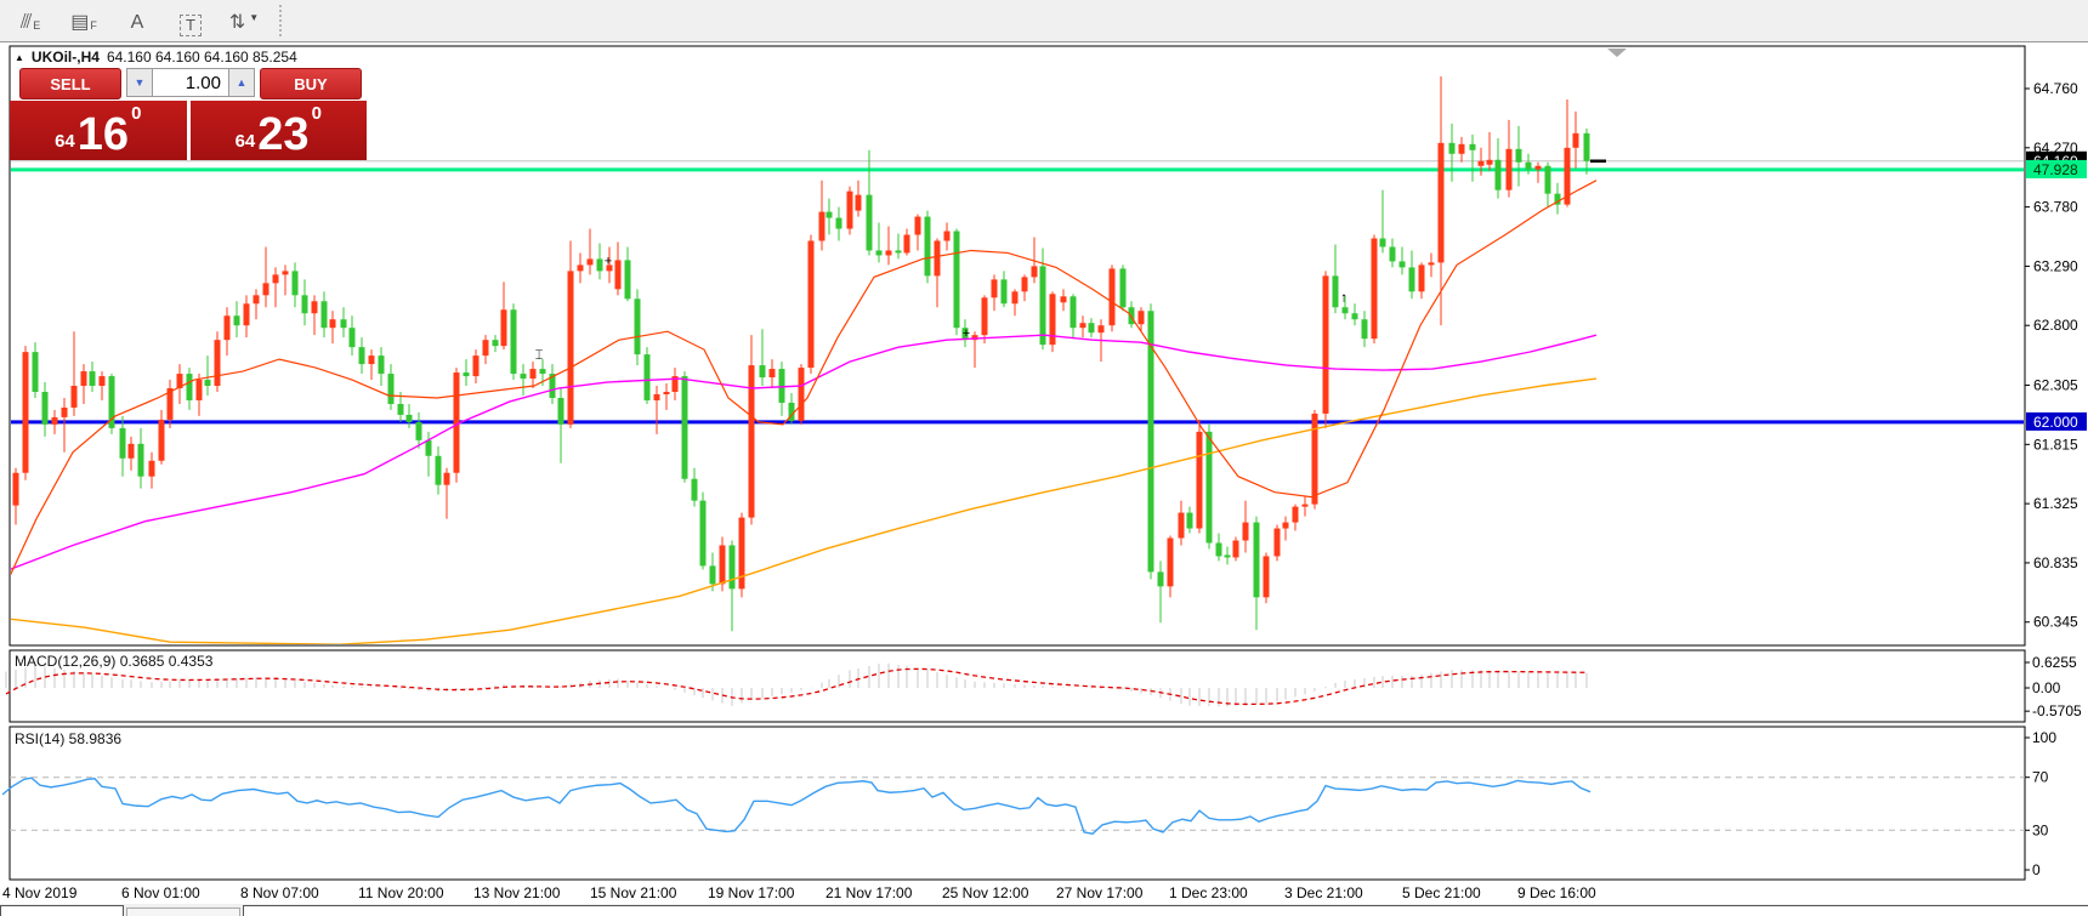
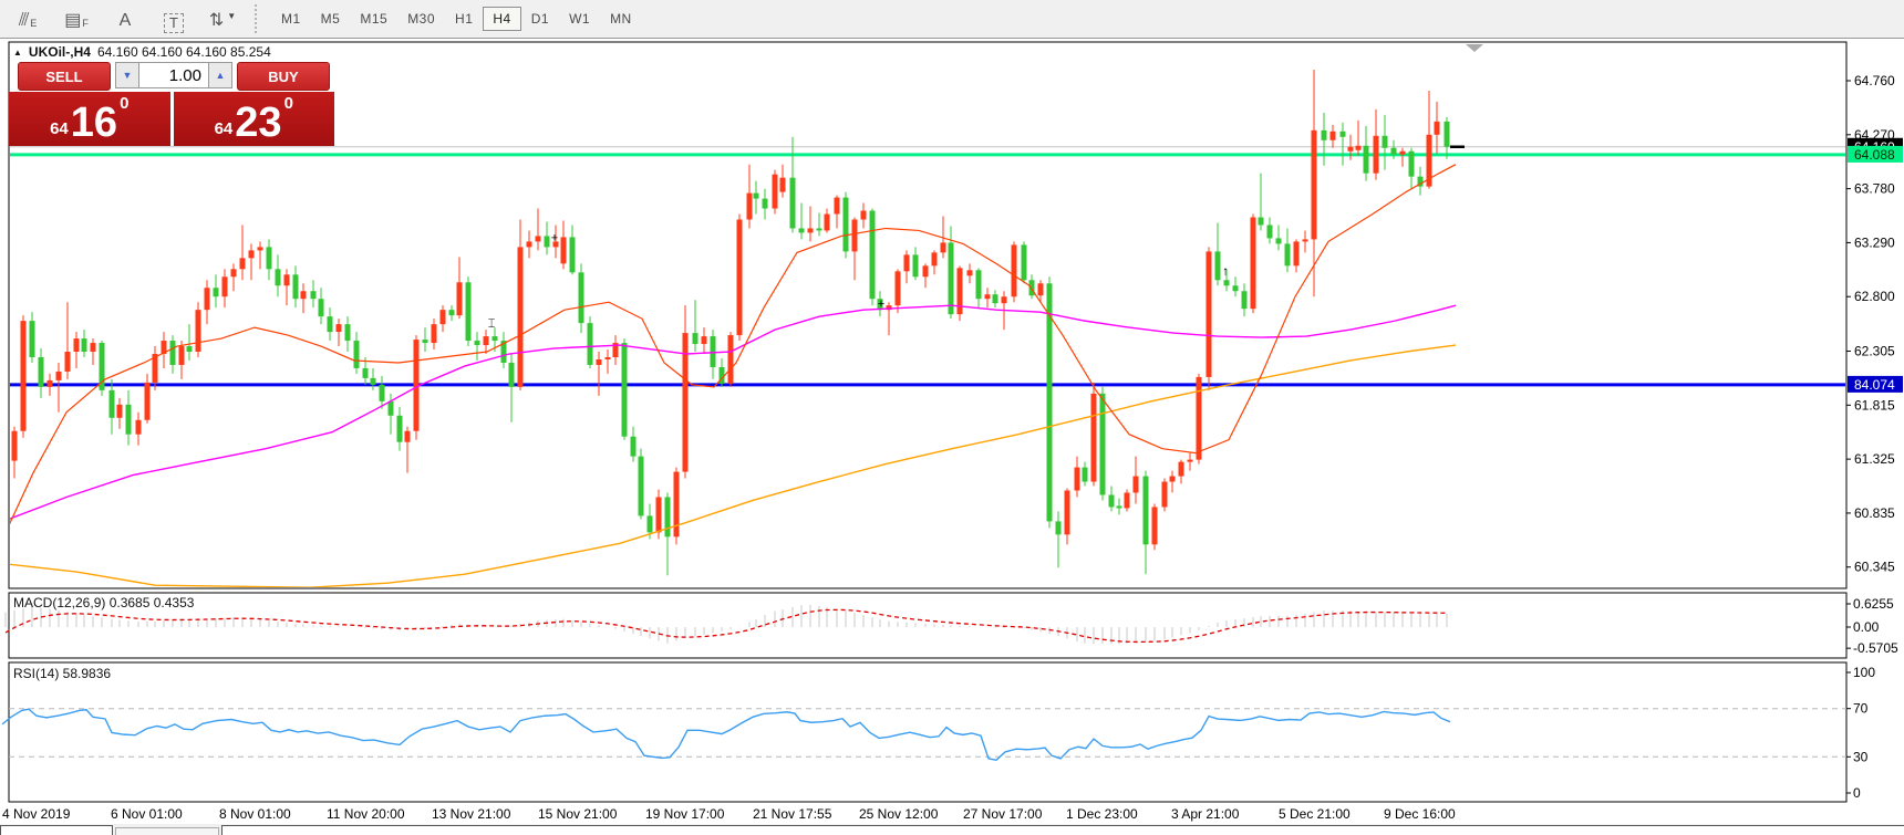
  ⫻
  E
  ▤
  F
  A
  T
  ⇅
  ▼
+ M1
+ M5
+ M15
+ M30
+ H1
+ H4
+ D1
+ W1
+ MN
  ⌶
  +
  +
  ↑
  64.760
  64.270
  63.780
  63.290
  62.800
  62.305
  61.815
  61.325
  60.835
  60.345
- 62.000
+ 84.074
- 47.928
+ 64.088
  0.6255
  0.00
  -0.5705
  100
  70
  30
  0
  4 Nov 2019
  6 Nov 01:00
- 8 Nov 07:00
+ 8 Nov 01:00
  11 Nov 20:00
  13 Nov 21:00
  15 Nov 21:00
  19 Nov 17:00
- 21 Nov 17:00
+ 21 Nov 17:55
  25 Nov 12:00
  27 Nov 17:00
  1 Dec 23:00
- 3 Dec 21:00
+ 3 Apr 21:00
  5 Dec 21:00
  9 Dec 16:00
  ▲
  UKOil-,H4
  64.160 64.160 64.160 85.254
  SELL
  ▼
  1.00
  ▲
  BUY
  64
  16
  0
  64
  23
  0
  MACD(12,26,9) 0.3685 0.4353
  RSI(14) 58.9836
